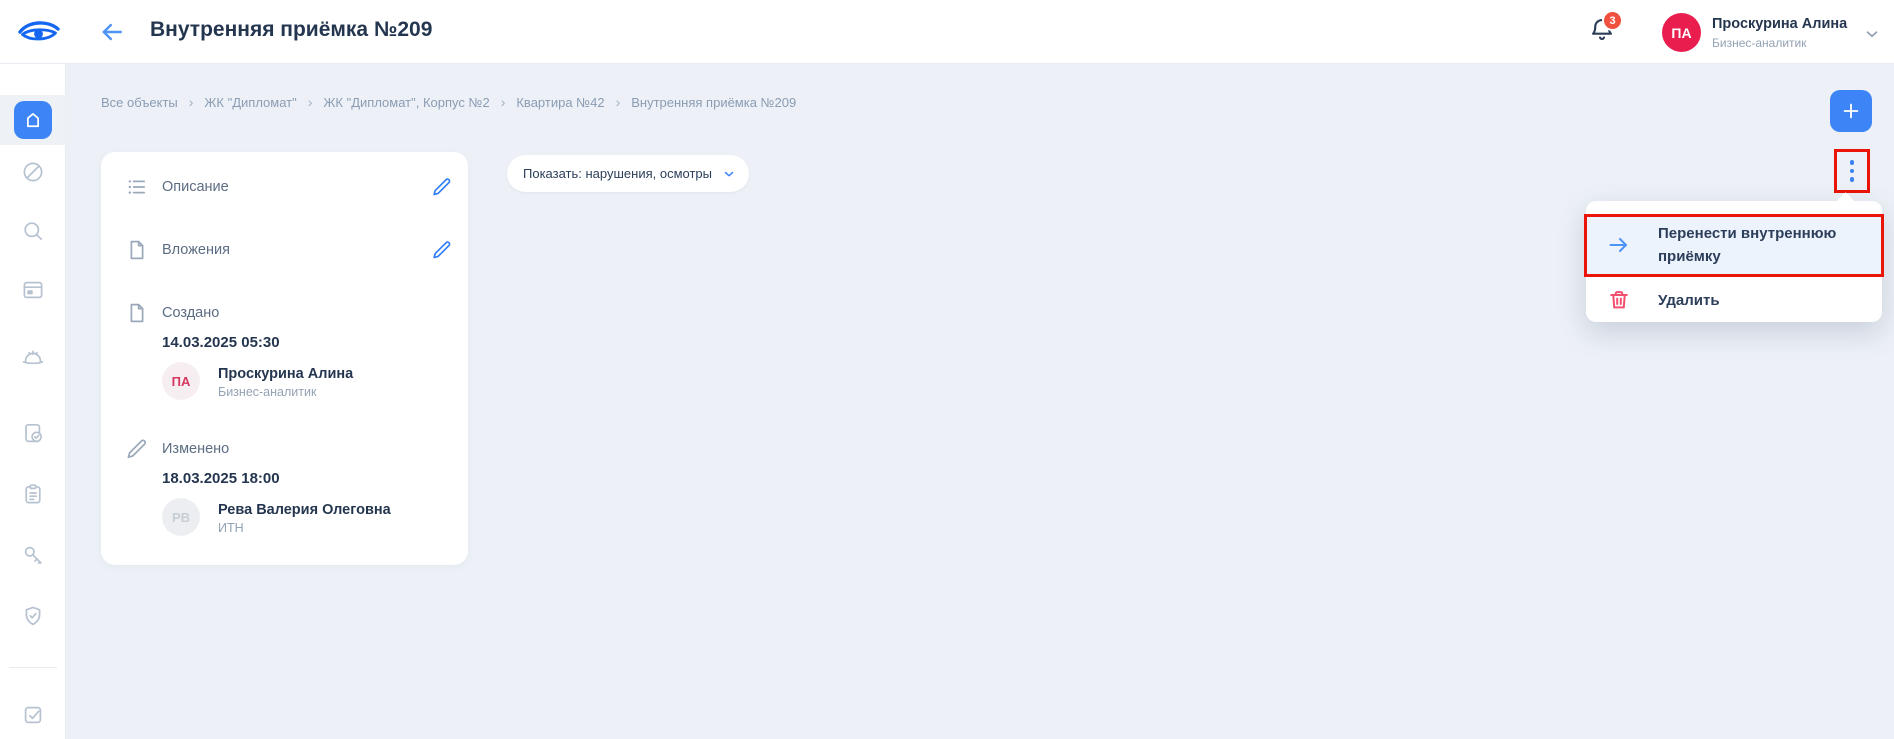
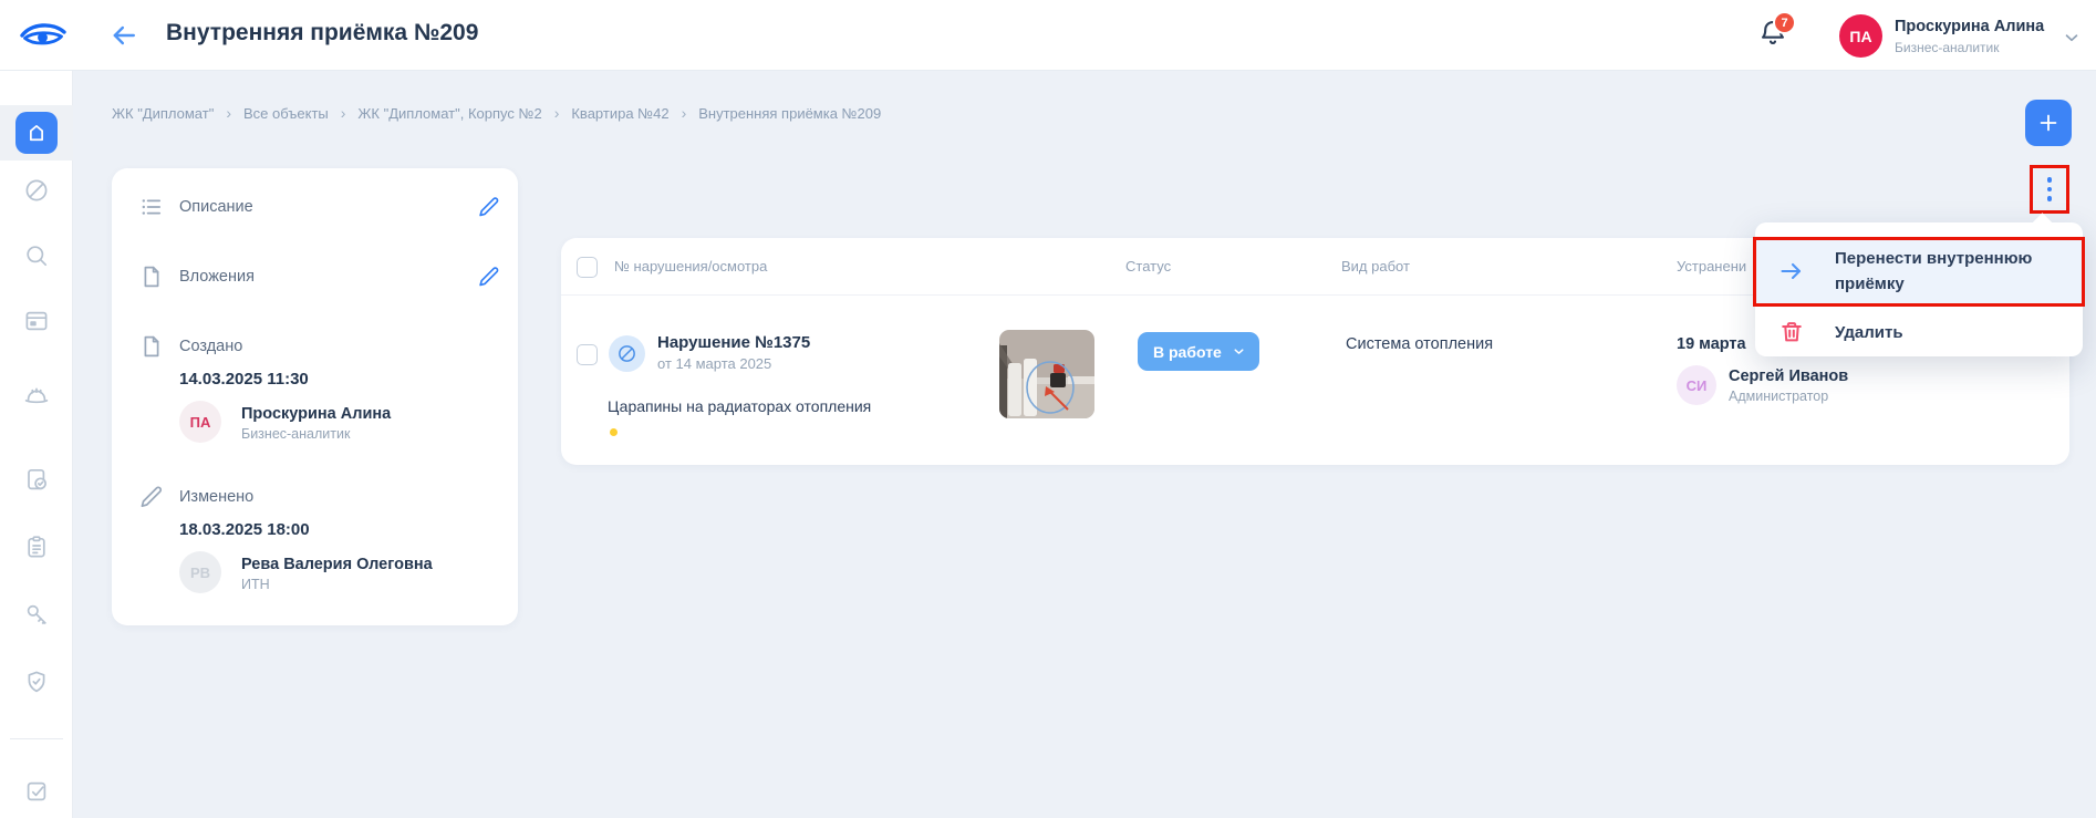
  Внутренняя приёмка №209
- 3
+ 7
  ПА
  Проскурина Алина
  Бизнес-аналитик
- Все объекты
+ ЖК "Дипломат"
  ›
- ЖК "Дипломат"
+ Все объекты
  ›
  ЖК "Дипломат", Корпус №2
  ›
  Квартира №42
  ›
  Внутренняя приёмка №209
- Показать: нарушения, осмотры
  Описание
  Вложения
  Создано
- 14.03.2025 05:30
+ 14.03.2025 11:30
  ПА
  Проскурина Алина
  Бизнес-аналитик
  Изменено
  18.03.2025 18:00
  РВ
  Рева Валерия Олеговна
  ИТН
+ № нарушения/осмотра
+ Статус
+ Вид работ
+ Устранени
+ Нарушение №1375
+ от 14 марта 2025
+ Царапины на радиаторах отопления
+ В работе
+ Система отопления
+ 19 марта
+ СИ
+ Сергей Иванов
+ Администратор
  Перенести внутреннюю приёмку
  Удалить
